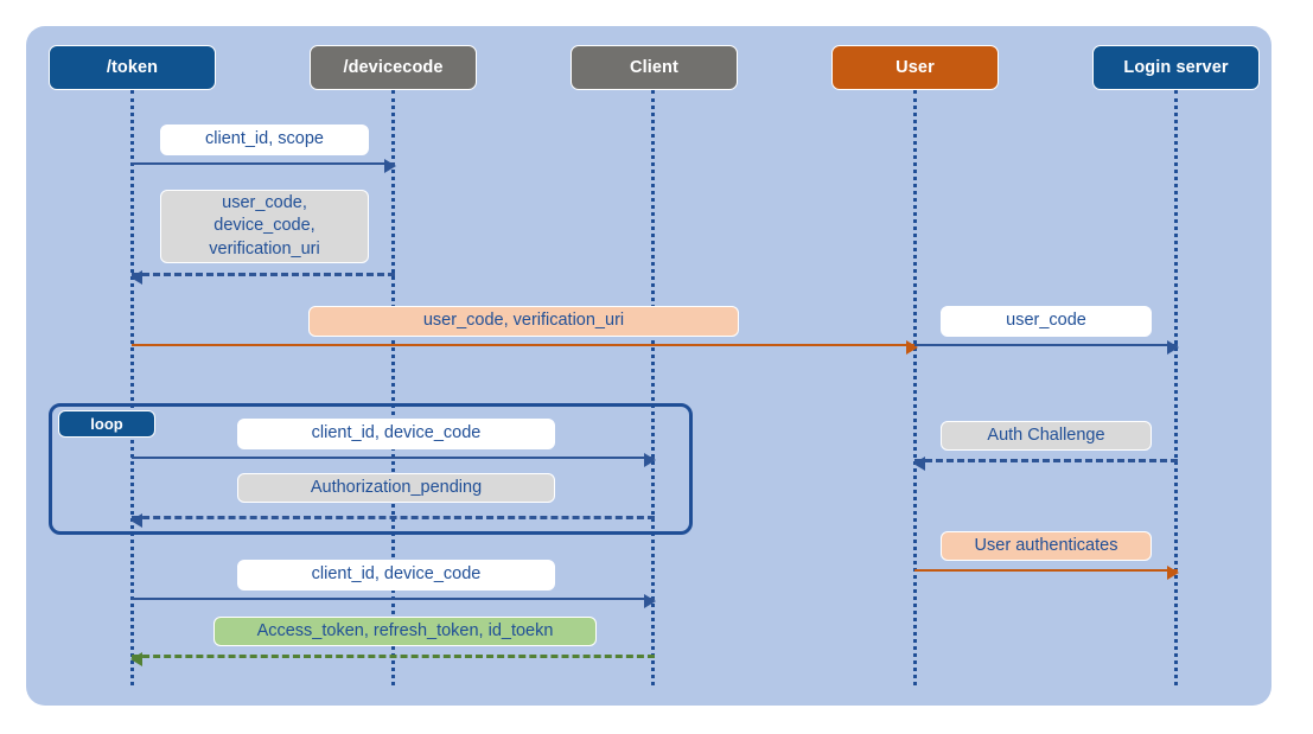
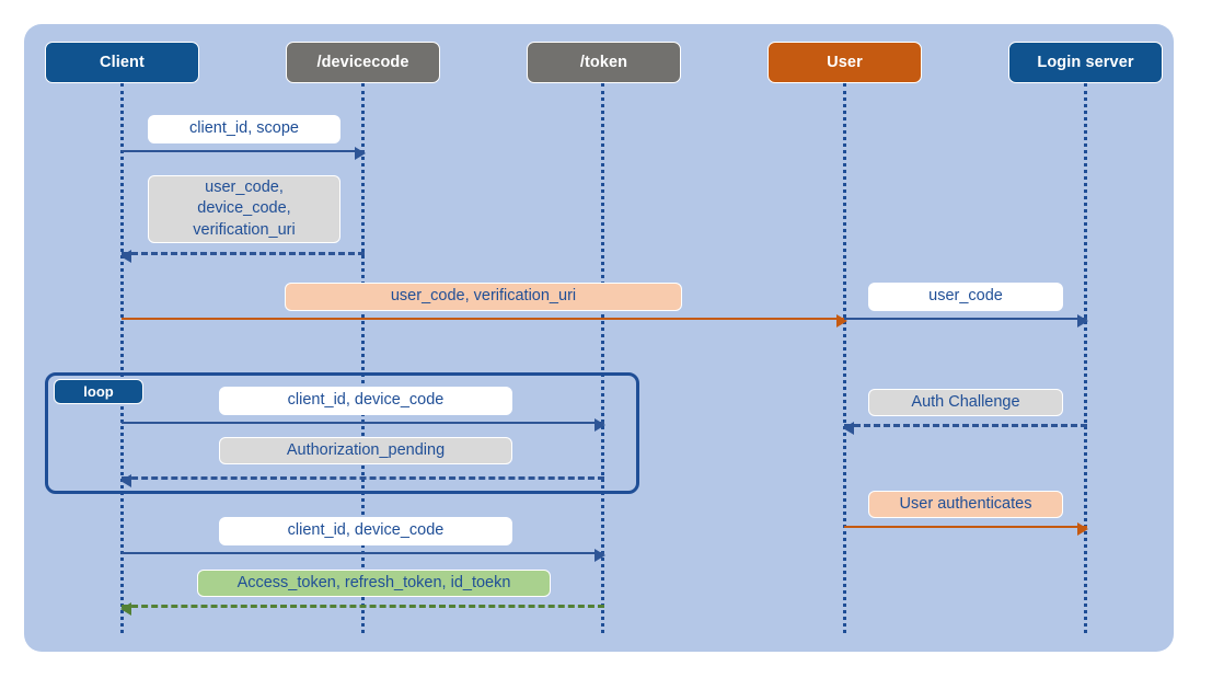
  loop
  client_id, scope
  user_code,
  device_code,
  verification_uri
  user_code, verification_uri
  user_code
  client_id, device_code
  Auth Challenge
  Authorization_pending
  User authenticates
  client_id, device_code
  Access_token, refresh_token, id_toekn
- /token
+ Client
  /devicecode
- Client
+ /token
  User
  Login server
